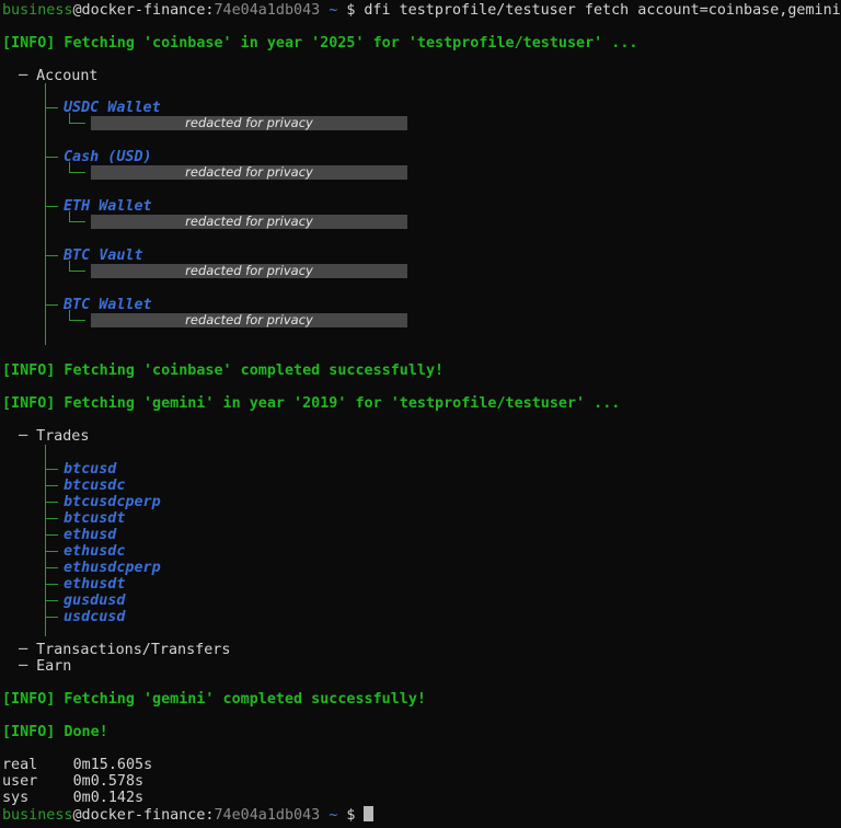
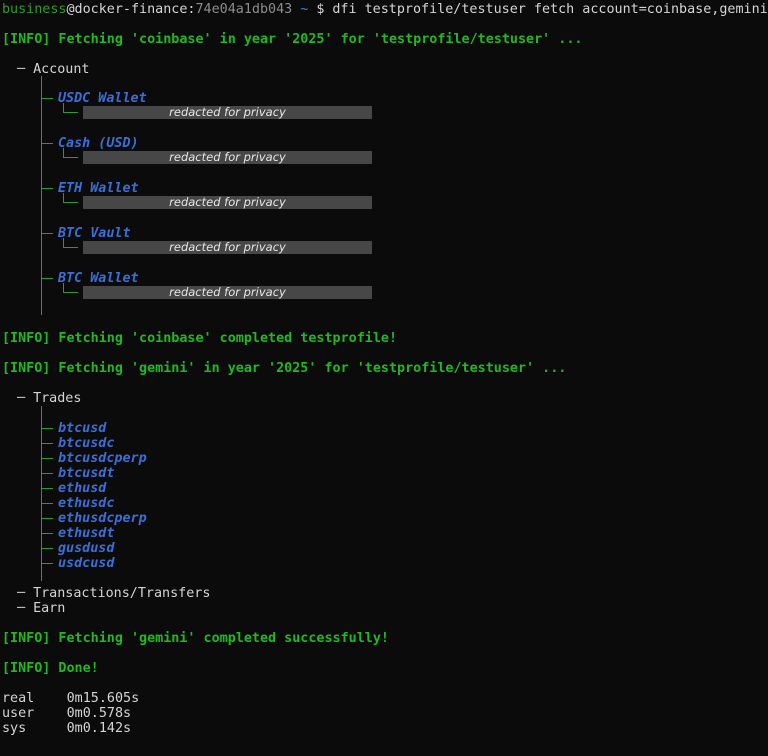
  business@docker-finance:74e04a1db043 ~ $ dfi testprofile/testuser fetch account=coinbase,gemini
  [INFO] Fetching 'coinbase' in year '2025' for 'testprofile/testuser' ...
  ─ Account
  USDC Wallet
  redacted for privacy
  Cash (USD)
  redacted for privacy
  ETH Wallet
  redacted for privacy
  BTC Vault
  redacted for privacy
  BTC Wallet
  redacted for privacy
- [INFO] Fetching 'coinbase' completed successfully!
+ [INFO] Fetching 'coinbase' completed testprofile!
- [INFO] Fetching 'gemini' in year '2019' for 'testprofile/testuser' ...
+ [INFO] Fetching 'gemini' in year '2025' for 'testprofile/testuser' ...
  ─ Trades
  btcusd
  btcusdc
  btcusdcperp
  btcusdt
  ethusd
  ethusdc
  ethusdcperp
  ethusdt
  gusdusd
  usdcusd
  ─ Transactions/Transfers
  ─ Earn
  [INFO] Fetching 'gemini' completed successfully!
  [INFO] Done!
  real 0m15.605s
  user 0m0.578s
  sys 0m0.142s
- business@docker-finance:74e04a1db043 ~ $
